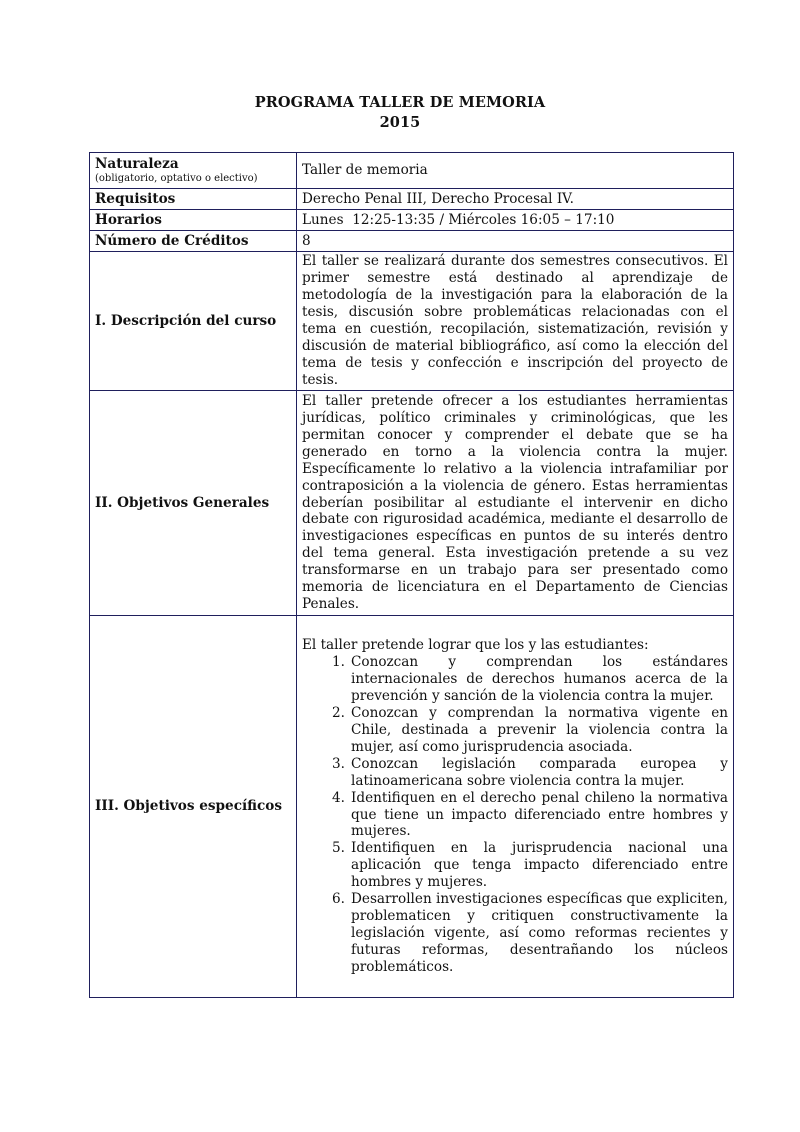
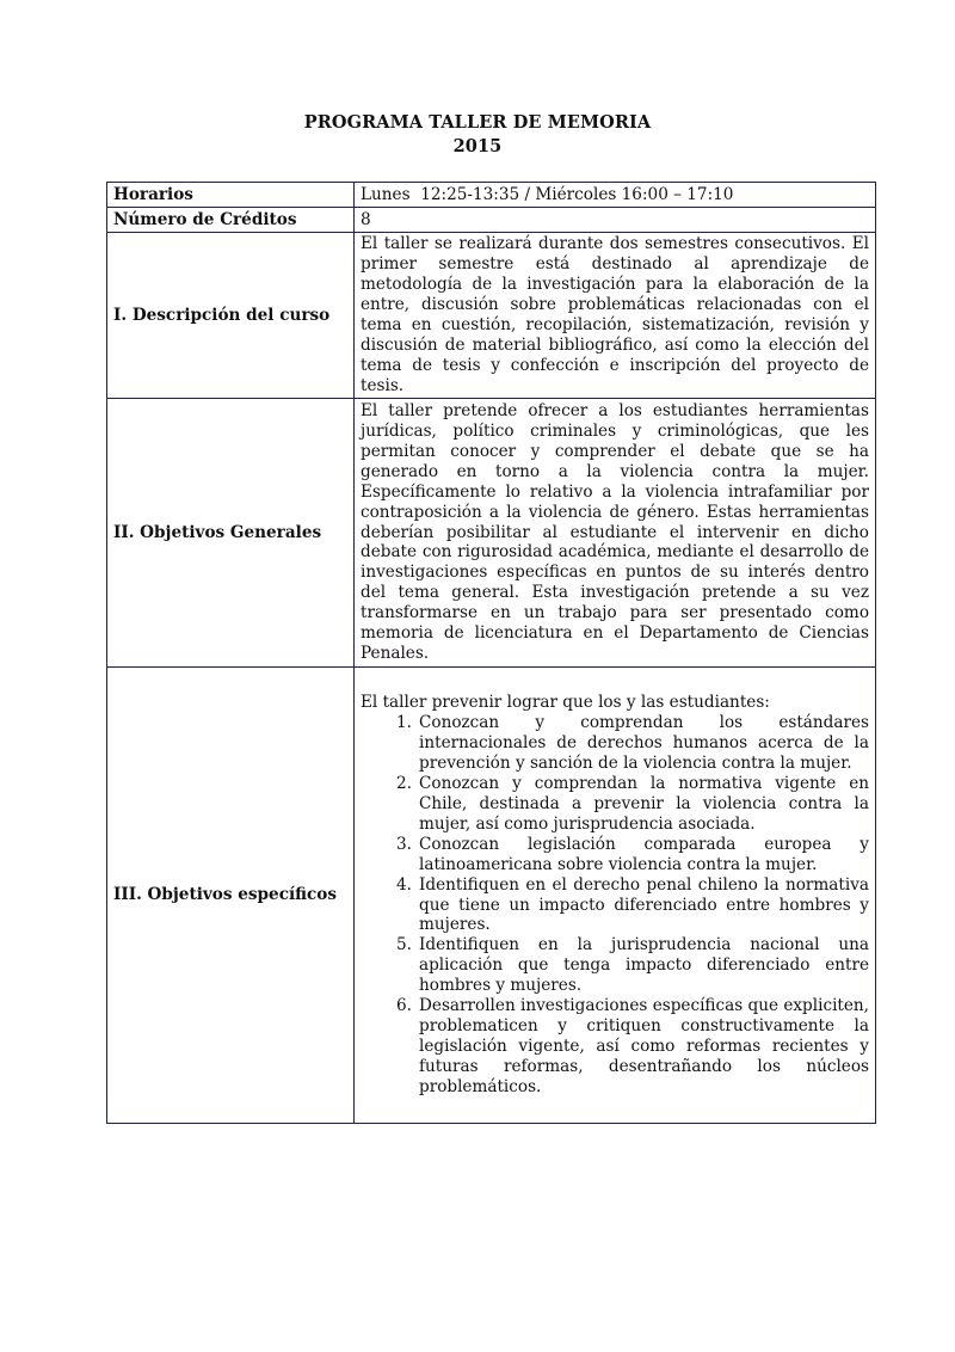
  PROGRAMA TALLER DE MEMORIA
  2015
- Naturaleza (obligatorio, optativo o electivo)	Taller de memoria
- Requisitos	Derecho Penal III, Derecho Procesal IV.
- Horarios	Lunes 12:25-13:35 / Miércoles 16:05 – 17:10
+ Horarios	Lunes 12:25-13:35 / Miércoles 16:00 – 17:10
  Número de Créditos	8
- I. Descripción del curso	El taller se realizará durante dos semestres consecutivos. El primer semestre está destinado al aprendizaje de metodología de la investigación para la elaboración de la tesis, discusión sobre problemáticas relacionadas con el tema en cuestión, recopilación, sistematización, revisión y discusión de material bibliográfico, así como la elección del tema de tesis y confección e inscripción del proyecto de tesis.
+ I. Descripción del curso	El taller se realizará durante dos semestres consecutivos. El primer semestre está destinado al aprendizaje de metodología de la investigación para la elaboración de la entre, discusión sobre problemáticas relacionadas con el tema en cuestión, recopilación, sistematización, revisión y discusión de material bibliográfico, así como la elección del tema de tesis y confección e inscripción del proyecto de tesis.
  II. Objetivos Generales	El taller pretende ofrecer a los estudiantes herramientas jurídicas, político criminales y criminológicas, que les permitan conocer y comprender el debate que se ha generado en torno a la violencia contra la mujer. Específicamente lo relativo a la violencia intrafamiliar por contraposición a la violencia de género. Estas herramientas deberían posibilitar al estudiante el intervenir en dicho debate con rigurosidad académica, mediante el desarrollo de investigaciones específicas en puntos de su interés dentro del tema general. Esta investigación pretende a su vez transformarse en un trabajo para ser presentado como memoria de licenciatura en el Departamento de Ciencias Penales.
- III. Objetivos específicos	El taller pretende lograr que los y las estudiantes: 1. Conozcan y comprendan los estándares internacionales de derechos humanos acerca de la prevención y sanción de la violencia contra la mujer. 2. Conozcan y comprendan la normativa vigente en Chile, destinada a prevenir la violencia contra la mujer, así como jurisprudencia asociada. 3. Conozcan legislación comparada europea y latinoamericana sobre violencia contra la mujer. 4. Identifiquen en el derecho penal chileno la normativa que tiene un impacto diferenciado entre hombres y mujeres. 5. Identifiquen en la jurisprudencia nacional una aplicación que tenga impacto diferenciado entre hombres y mujeres. 6. Desarrollen investigaciones específicas que expliciten, problematicen y critiquen constructivamente la legislación vigente, así como reformas recientes y futuras reformas, desentrañando los núcleos problemáticos.
+ III. Objetivos específicos	El taller prevenir lograr que los y las estudiantes: 1. Conozcan y comprendan los estándares internacionales de derechos humanos acerca de la prevención y sanción de la violencia contra la mujer. 2. Conozcan y comprendan la normativa vigente en Chile, destinada a prevenir la violencia contra la mujer, así como jurisprudencia asociada. 3. Conozcan legislación comparada europea y latinoamericana sobre violencia contra la mujer. 4. Identifiquen en el derecho penal chileno la normativa que tiene un impacto diferenciado entre hombres y mujeres. 5. Identifiquen en la jurisprudencia nacional una aplicación que tenga impacto diferenciado entre hombres y mujeres. 6. Desarrollen investigaciones específicas que expliciten, problematicen y critiquen constructivamente la legislación vigente, así como reformas recientes y futuras reformas, desentrañando los núcleos problemáticos.
